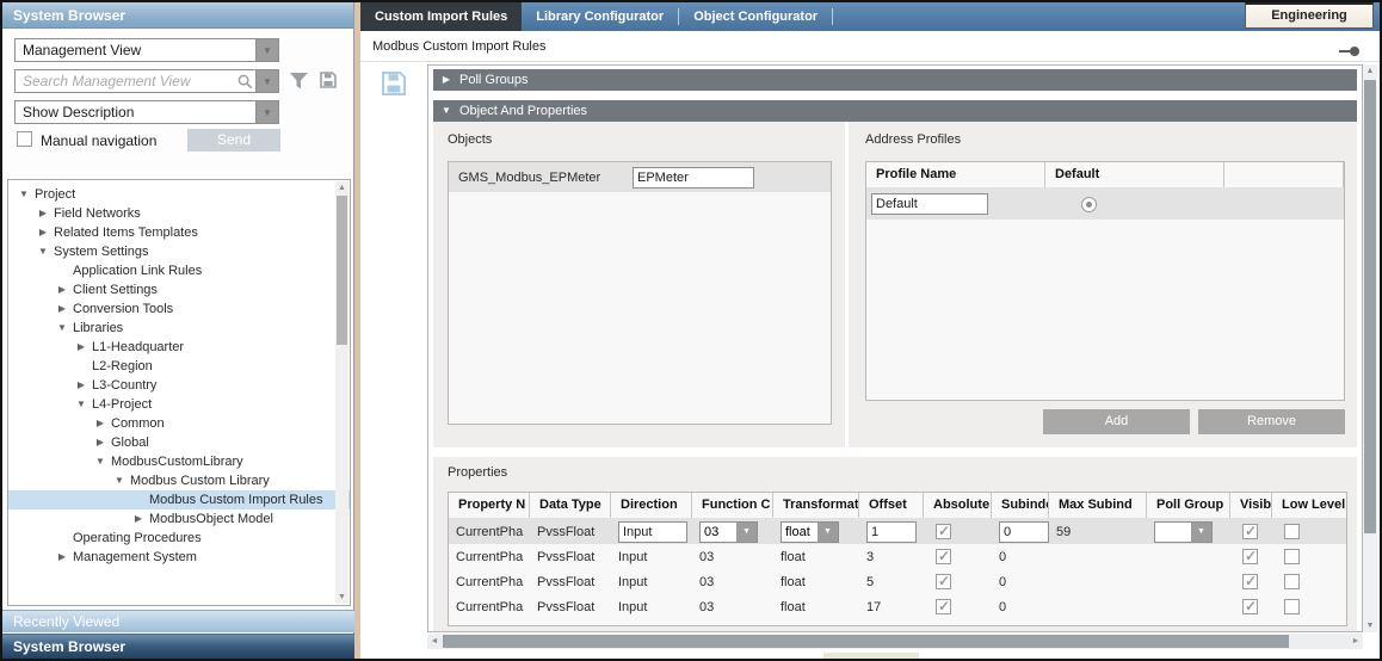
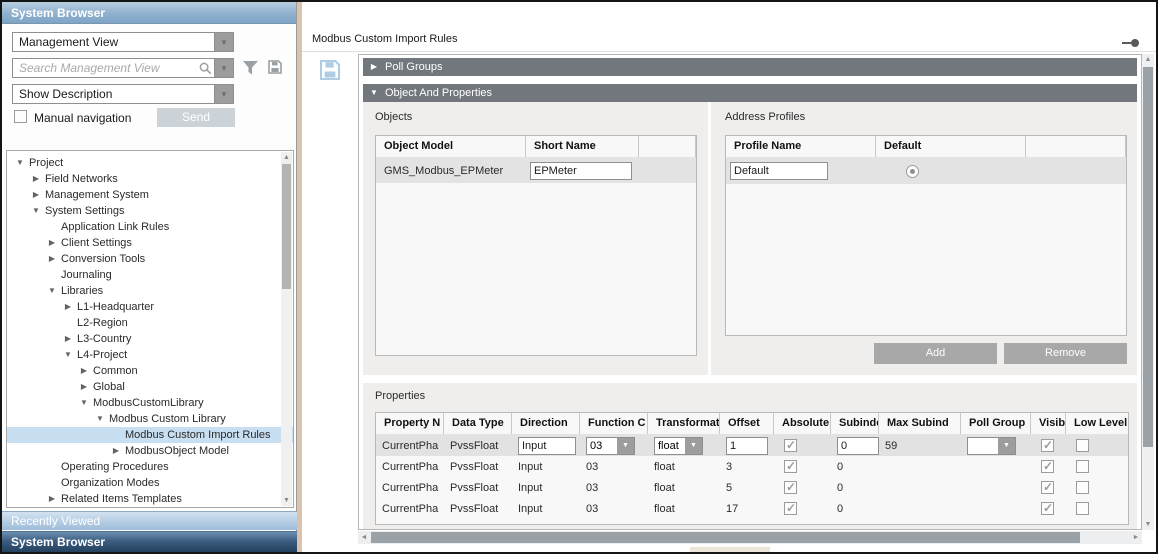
  System Browser
  Management View
  ▼
  Search Management View
  ▼
  Show Description
  ▼
  Manual navigation
  Send
  ▼
  Project
  ▶
  Field Networks
  ▶
- Related Items Templates
+ Management System
  ▼
  System Settings
  Application Link Rules
  ▶
  Client Settings
  ▶
  Conversion Tools
+ Journaling
  ▼
  Libraries
  ▶
  L1-Headquarter
  L2-Region
  ▶
  L3-Country
  ▼
  L4-Project
  ▶
  Common
  ▶
  Global
  ▼
  ModbusCustomLibrary
  ▼
  Modbus Custom Library
  Modbus Custom Import Rules
  ▶
  ModbusObject Model
  Operating Procedures
+ Organization Modes
  ▶
- Management System
+ Related Items Templates
  Recently Viewed
  System Browser
- Custom Import Rules
- Library Configurator
- Object Configurator
- Engineering
  Modbus Custom Import Rules
  ▶
  Poll Groups
  ▼
  Object And Properties
  Objects
+ Object Model
+ Short Name
  GMS_Modbus_EPMeter
  EPMeter
  Address Profiles
  Profile Name
  Default
  Default
  Add
  Remove
  Properties
  Property N
  Data Type
  Direction
  Function C
  Transformat
  Offset
  Absolute
  Subind
  Max Subind
  Poll Group
  Visib
  Low Level
  CurrentPha
  PvssFloat
  Input
  03
  float
  1
  0
  59
  CurrentPha
  PvssFloat
  Input
  03
  float
  3
  0
  CurrentPha
  PvssFloat
  Input
  03
  float
  5
  0
  CurrentPha
  PvssFloat
  Input
  03
  float
  17
  0
